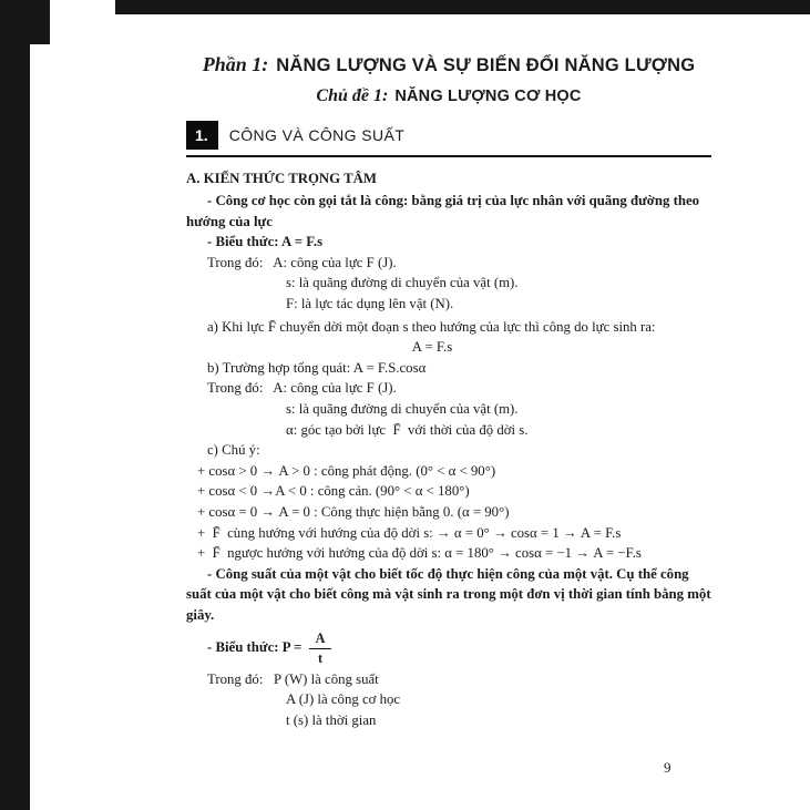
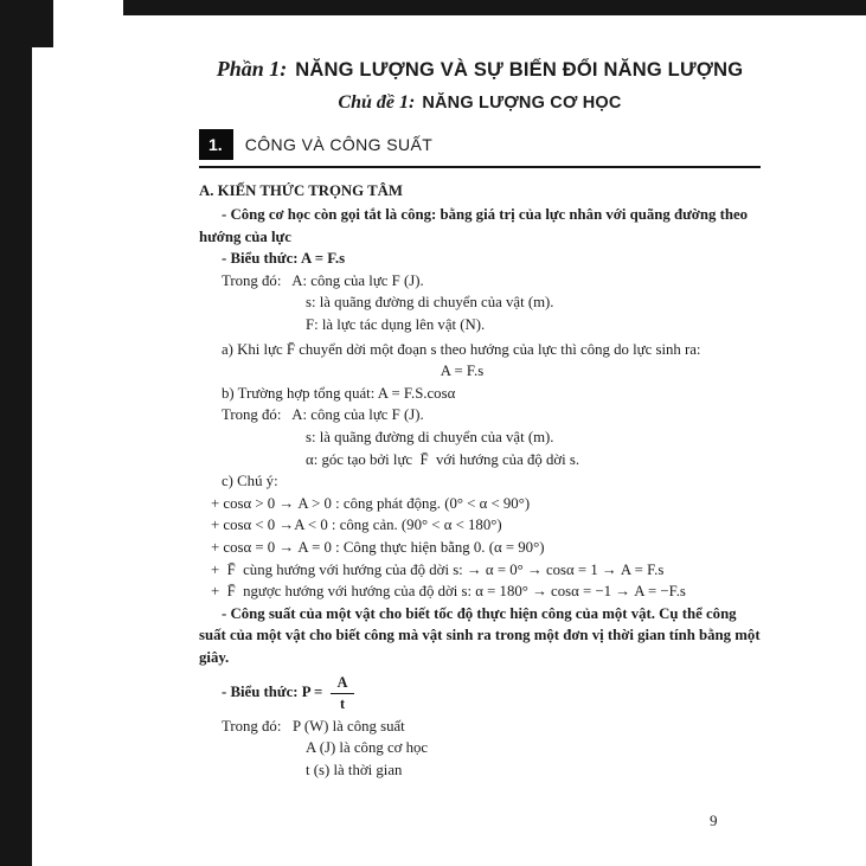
  Phần 1: NĂNG LƯỢNG VÀ SỰ BIẾN ĐỔI NĂNG LƯỢNG
  Chủ đề 1: NĂNG LƯỢNG CƠ HỌC
  1.
  CÔNG VÀ CÔNG SUẤT
  A. KIẾN THỨC TRỌNG TÂM
  - Công cơ học còn gọi tắt là công: bằng giá trị của lực nhân với quãng đường theo hướng của lực
  - Biểu thức: A = F.s
  Trong đó: A: công của lực F (J).
  s: là quãng đường di chuyển của vật (m).
  F: là lực tác dụng lên vật (N).
  a) Khi lực F̄ chuyển dời một đoạn s theo hướng của lực thì công do lực sinh ra:
  A = F.s
  b) Trường hợp tổng quát: A = F.S.cosα
  Trong đó: A: công của lực F (J).
  s: là quãng đường di chuyển của vật (m).
- α: góc tạo bởi lực F̄ với thời của độ dời s.
+ α: góc tạo bởi lực F̄ với hướng của độ dời s.
  c) Chú ý:
  + cosα > 0 → A > 0 : công phát động. (0° < α < 90°)
  + cosα < 0 →A < 0 : công cản. (90° < α < 180°)
  + cosα = 0 → A = 0 : Công thực hiện bằng 0. (α = 90°)
  + F̄ cùng hướng với hướng của độ dời s: → α = 0° → cosα = 1 → A = F.s
  + F̄ ngược hướng với hướng của độ dời s: α = 180° → cosα = −1 → A = −F.s
  - Công suất của một vật cho biết tốc độ thực hiện công của một vật. Cụ thể công suất của một vật cho biết công mà vật sinh ra trong một đơn vị thời gian tính bằng một giây.
  - Biểu thức: P =
  A
  t
  Trong đó: P (W) là công suất
  A (J) là công cơ học
  t (s) là thời gian
  9
